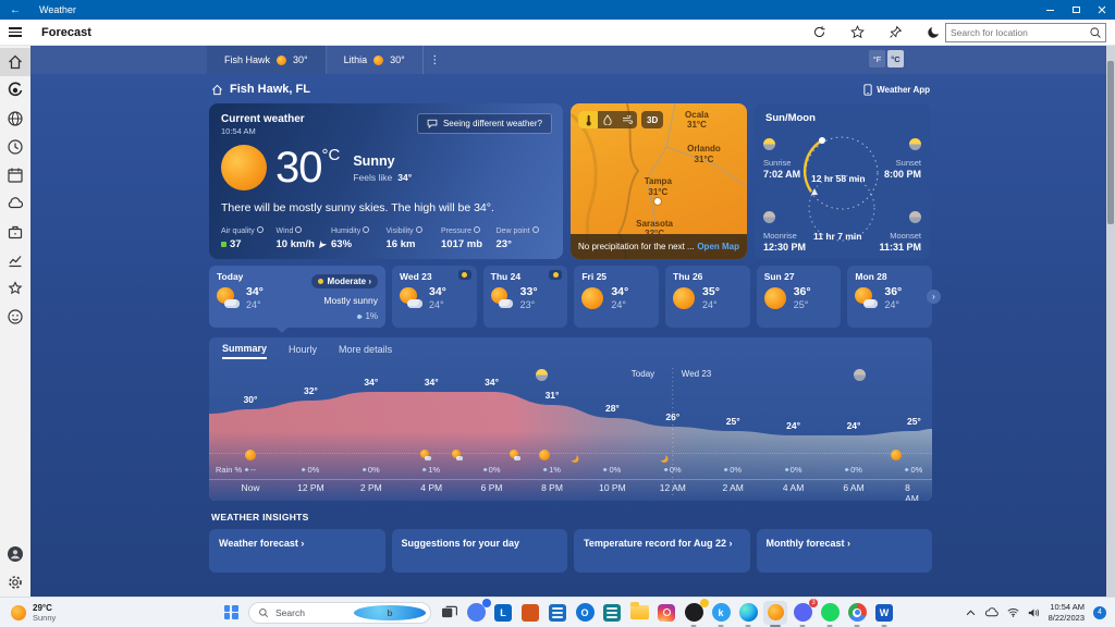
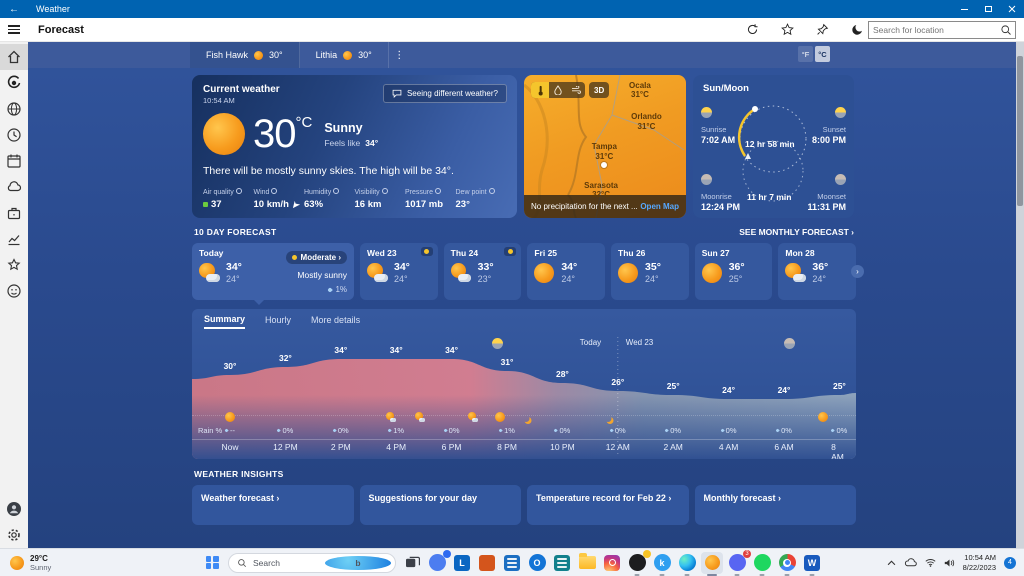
  ←
  Weather
  Forecast
  Search for location
  Fish Hawk
  30°
  Lithia
  30°
  ⋮
  °F
  °C
- Fish Hawk, FL
- Weather App
  Current weather
  10:54 AM
  Seeing different weather?
  30
  °C
  Sunny
  Feels like 34°
  There will be mostly sunny skies. The high will be 34°.
  37
  10 km/h
  63%
  16 km
  1017 mb
  23°
  3D
  No precipitation for the next ...
  Open Map
  Ocala
  31°C
  Orlando
  31°C
  Tampa
  31°C
  Sarasota
  32°C
  Sun/Moon
  Sunrise
  7:02 AM
  Sunset
  8:00 PM
  Moonrise
- 12:30 PM
+ 12:24 PM
  Moonset
  11:31 PM
  12 hr 58 min
  11 hr 7 min
+ 10 DAY FORECAST
+ SEE MONTHLY FORECAST ›
  Today
  34°
  24°
  Moderate ›
  Mostly sunny
  1%
  Wed 23
  34°
  24°
  Thu 24
  33°
  23°
  Fri 25
  34°
  24°
  Thu 26
  35°
  24°
  Sun 27
  36°
  25°
  Mon 28
  36°
  24°
  ›
  Summary
  Hourly
  More details
  30°
  32°
  34°
  34°
  34°
  31°
  28°
  26°
  25°
  24°
  24°
  25°
  Rain %
  --
  0%
  0%
  1%
  0%
  1%
  0%
  0%
  0%
  0%
  0%
  0%
  Now
  12 PM
  2 PM
  4 PM
  6 PM
  8 PM
  10 PM
  12 AM
  2 AM
  4 AM
  6 AM
  8 AM
  Today
  Wed 23
  WEATHER INSIGHTS
  Weather forecast ›
  Suggestions for your day
- Temperature record for Aug 22 ›
+ Temperature record for Feb 22 ›
  Monthly forecast ›
  29°C
  Sunny
  Search
  b
  L
  O
  k
  W
  10:54 AM
  8/22/2023
